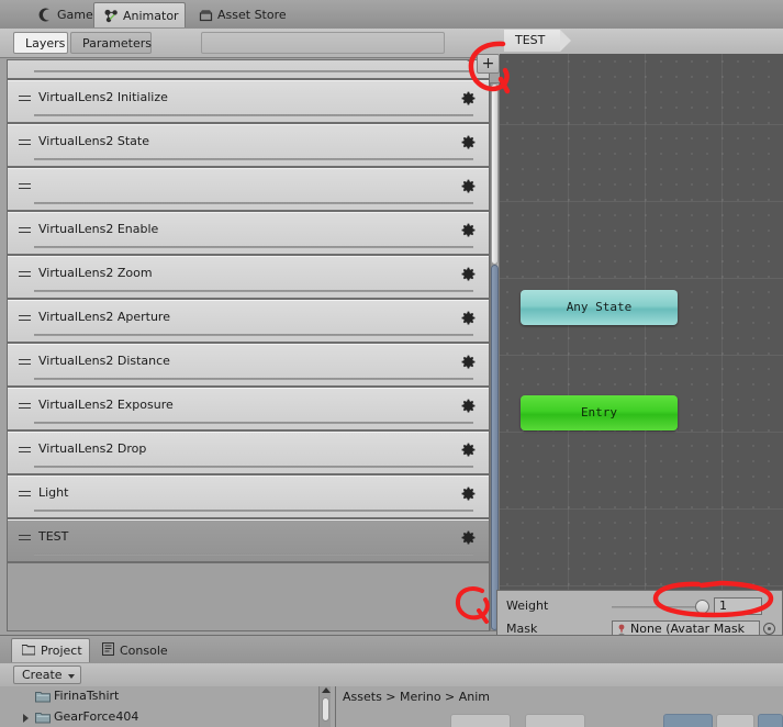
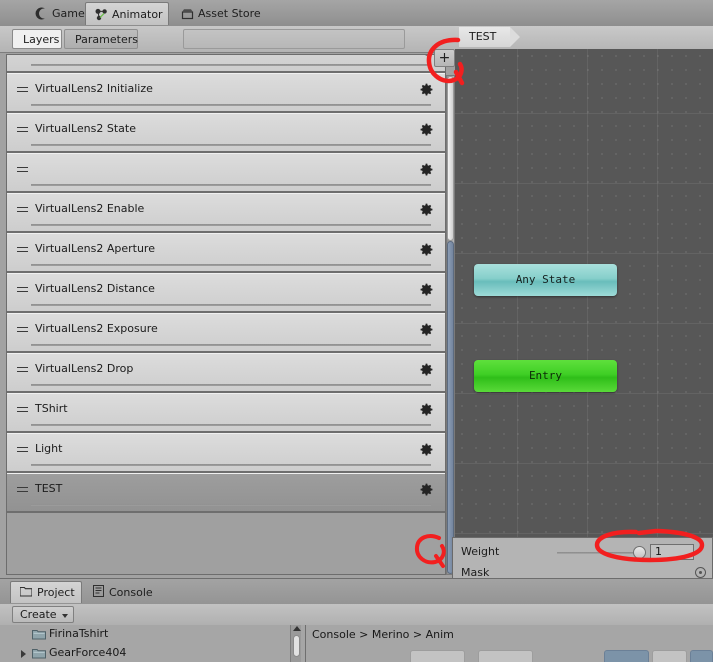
  Game
  Animator
  Asset Store
  Layers
  Parameters
  VirtualLens2 Initialize
  VirtualLens2 State
  VirtualLens2 Enable
- VirtualLens2 Zoom
  VirtualLens2 Aperture
  VirtualLens2 Distance
  VirtualLens2 Exposure
  VirtualLens2 Drop
+ TShirt
  Light
  TEST
  +
  TEST
  Any State
  Entry
  Weight
  1
  Mask
- None (Avatar Mask
  Project
  Console
  Create
  FirinaTshirt
  GearForce404
- Assets > Merino > Anim
+ Console > Merino > Anim
